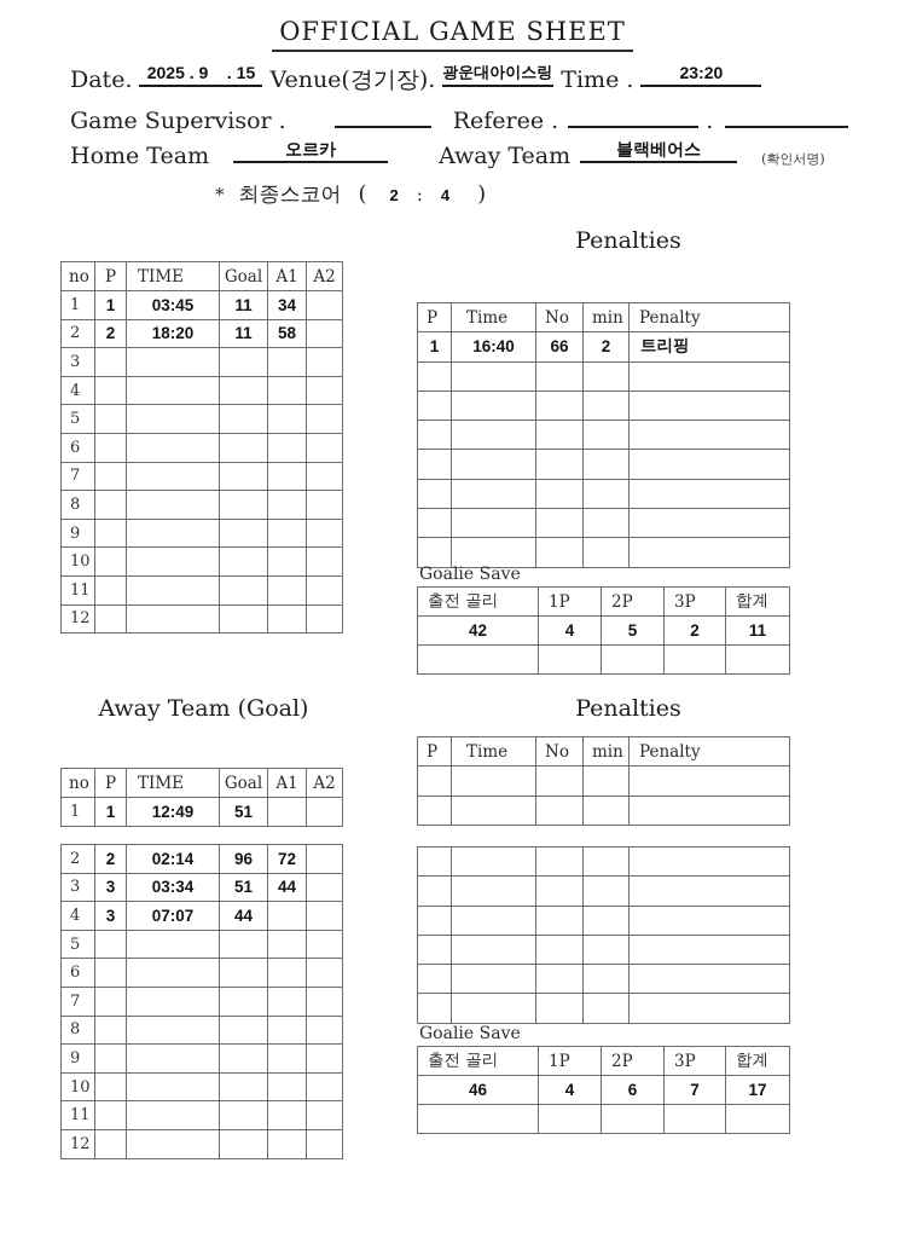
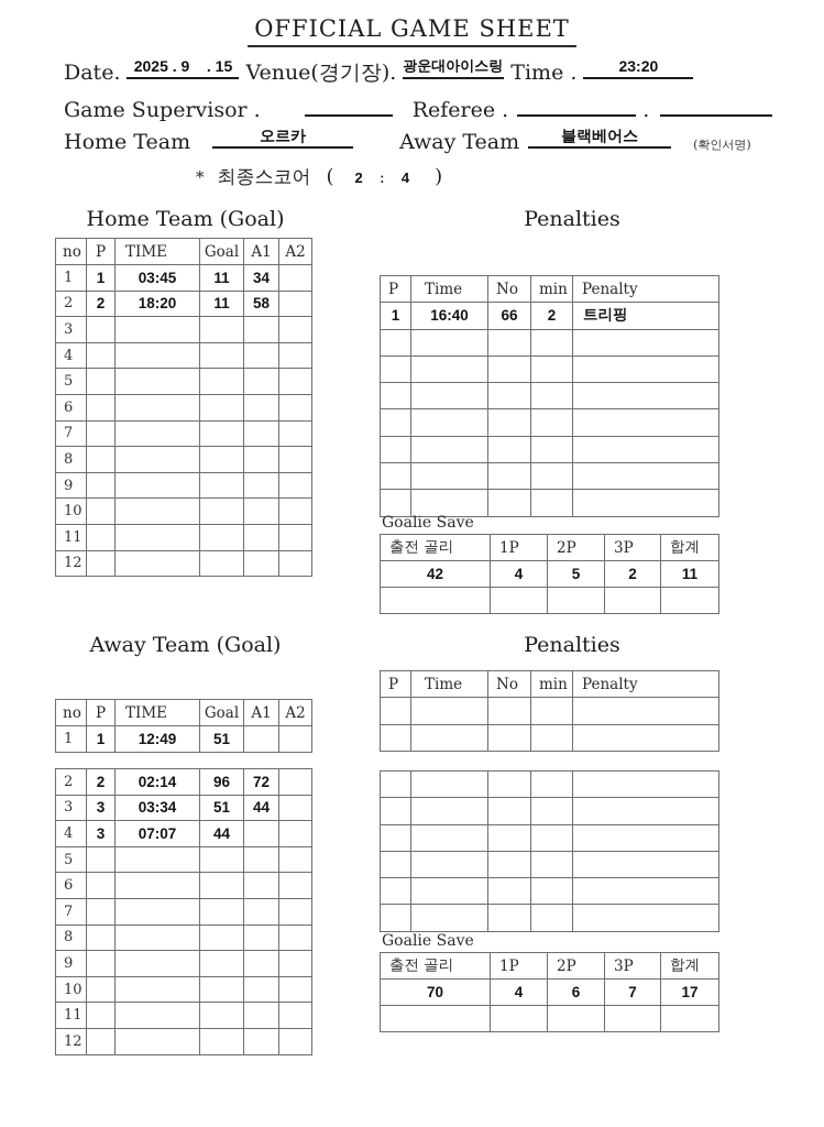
  OFFICIAL GAME SHEET
  Date. 2025 . 9 . 15 Venue(경기장). 광운대아이스링 Time . 23:20
  Game Supervisor . Referee . .
  Home Team 오르카 Away Team 블랙베어스(확인서명)
  * 최종스코어 ( 2 : 4 )
+ Home Team (Goal)
  Penalties
  no	P	TIME	Goal	A1	A2
  1	1	03:45	11	34
  2	2	18:20	11	58
  3
  4
  5
  6
  7
  8
  9
  10
  11
  12
  P	Time	No	min	Penalty
  1	16:40	66	2	트리핑
  Goalie Save
  출전 골리	1P	2P	3P	합계
  42	4	5	2	11
  Away Team (Goal)
  Penalties
  P	Time	No	min	Penalty
  no	P	TIME	Goal	A1	A2
  1	1	12:49	51
  2	2	02:14	96	72
  3	3	03:34	51	44
  4	3	07:07	44
  5
  6
  7
  8
  9
  10
  11
  12
  Goalie Save
  출전 골리	1P	2P	3P	합계
- 46	4	6	7	17
+ 70	4	6	7	17
